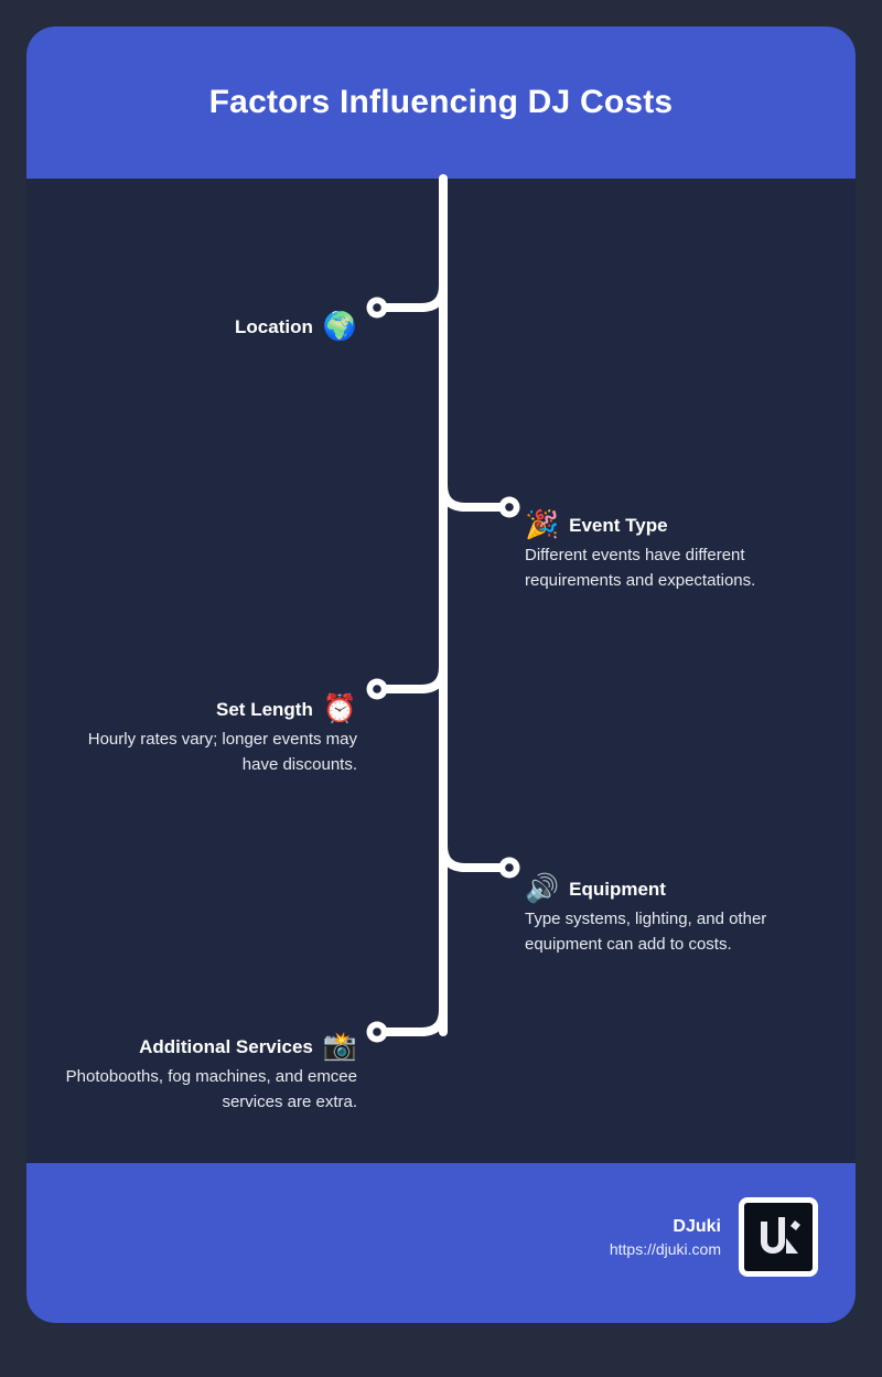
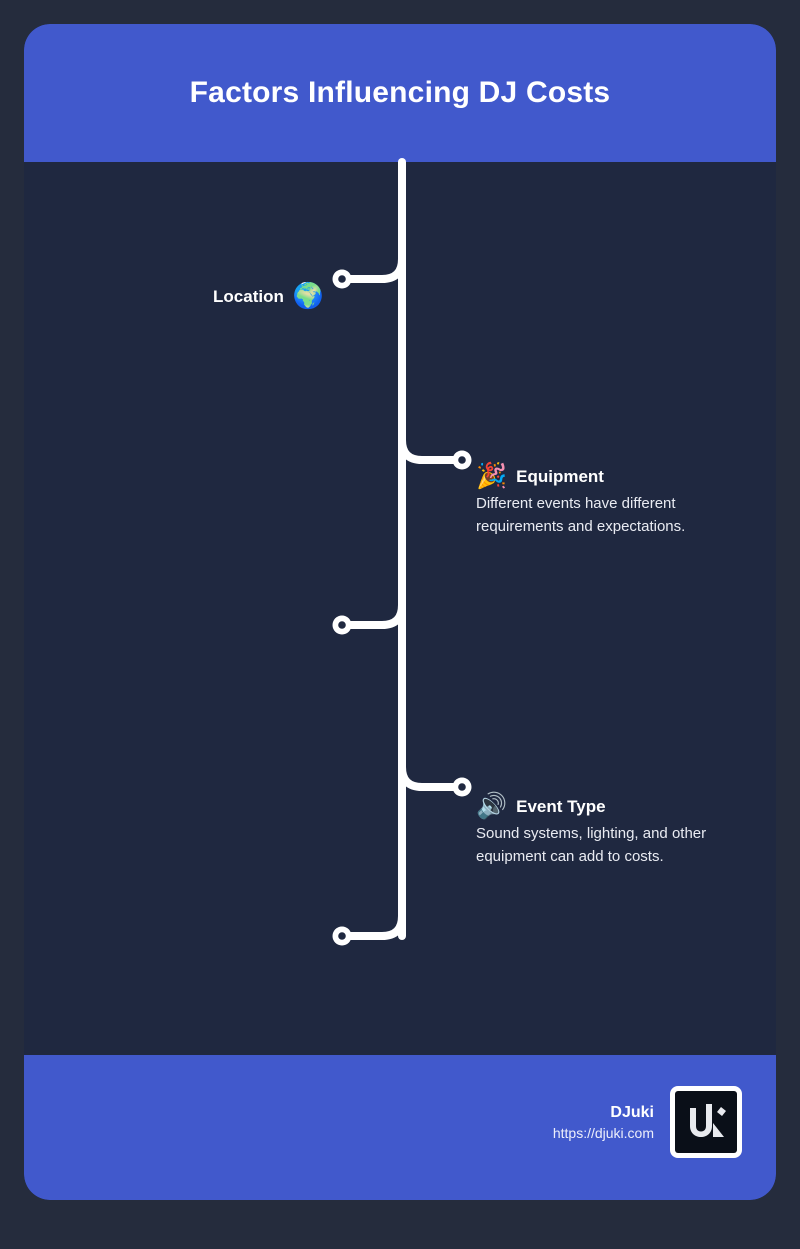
  Factors Influencing DJ Costs
  Location
  🌍
  🎉
- Event Type
+ Equipment
  Different events have different requirements and expectations.
- Set Length
- ⏰
- Hourly rates vary; longer events may have discounts.
  🔊
- Equipment
+ Event Type
- Type systems, lighting, and other equipment can add to costs.
+ Sound systems, lighting, and other equipment can add to costs.
- Additional Services
- 📸
- Photobooths, fog machines, and emcee services are extra.
  DJuki
  https://djuki.com
